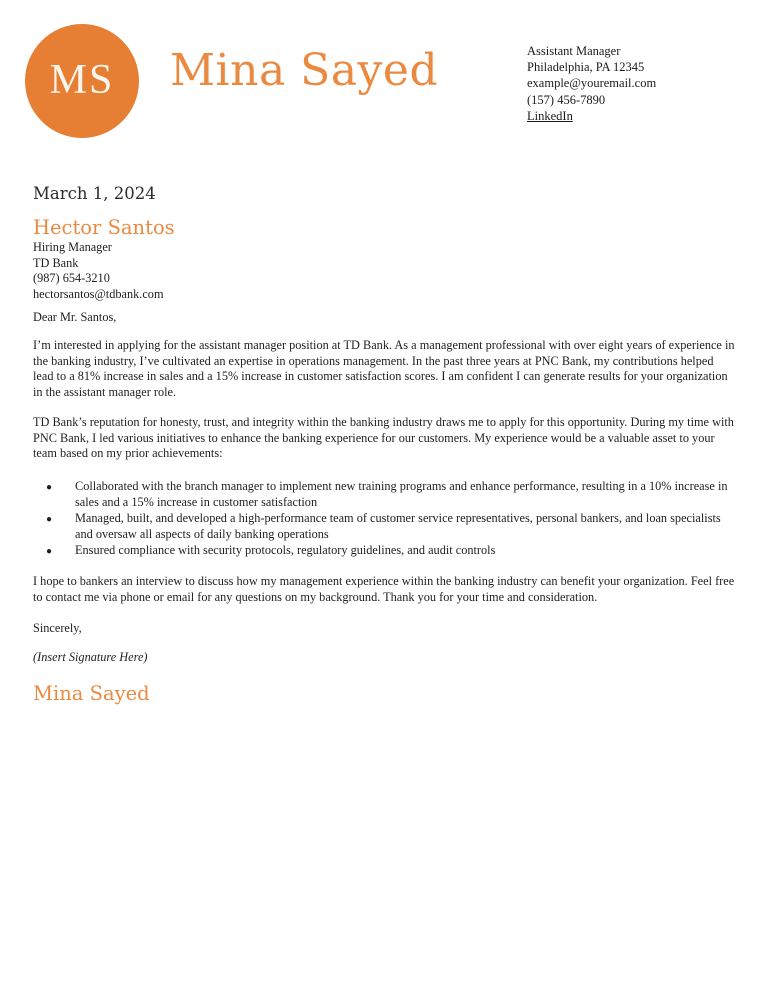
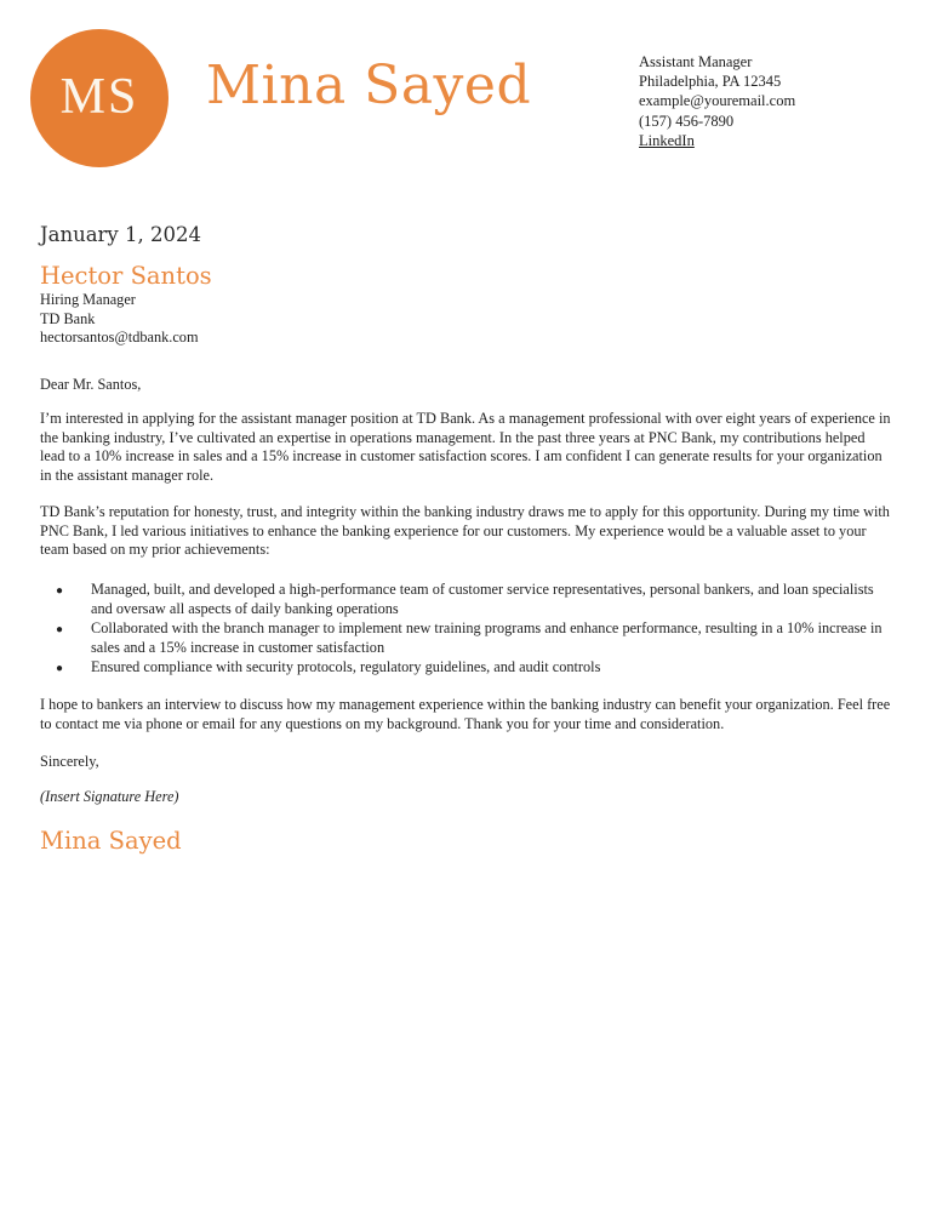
  MS
  Mina Sayed
  Assistant Manager
  Philadelphia, PA 12345
  example@youremail.com
  (157) 456-7890
  LinkedIn
- March 1, 2024
+ January 1, 2024
  Hector Santos
  Hiring Manager
  TD Bank
- (987) 654-3210
  hectorsantos@tdbank.com
  Dear Mr. Santos,
- I’m interested in applying for the assistant manager position at TD Bank. As a management professional with over eight years of experience in the banking industry, I’ve cultivated an expertise in operations management. In the past three years at PNC Bank, my contributions helped lead to a 81% increase in sales and a 15% increase in customer satisfaction scores. I am confident I can generate results for your organization in the assistant manager role.
+ I’m interested in applying for the assistant manager position at TD Bank. As a management professional with over eight years of experience in the banking industry, I’ve cultivated an expertise in operations management. In the past three years at PNC Bank, my contributions helped lead to a 10% increase in sales and a 15% increase in customer satisfaction scores. I am confident I can generate results for your organization in the assistant manager role.
  TD Bank’s reputation for honesty, trust, and integrity within the banking industry draws me to apply for this opportunity. During my time with PNC Bank, I led various initiatives to enhance the banking experience for our customers. My experience would be a valuable asset to your team based on my prior achievements:
  ●
- Collaborated with the branch manager to implement new training programs and enhance performance, resulting in a 10% increase in sales and a 15% increase in customer satisfaction
+ Managed, built, and developed a high-performance team of customer service representatives, personal bankers, and loan specialists and oversaw all aspects of daily banking operations
  ●
- Managed, built, and developed a high-performance team of customer service representatives, personal bankers, and loan specialists and oversaw all aspects of daily banking operations
+ Collaborated with the branch manager to implement new training programs and enhance performance, resulting in a 10% increase in sales and a 15% increase in customer satisfaction
  ●
  Ensured compliance with security protocols, regulatory guidelines, and audit controls
  I hope to bankers an interview to discuss how my management experience within the banking industry can benefit your organization. Feel free to contact me via phone or email for any questions on my background. Thank you for your time and consideration.
  Sincerely,
  (Insert Signature Here)
  Mina Sayed
